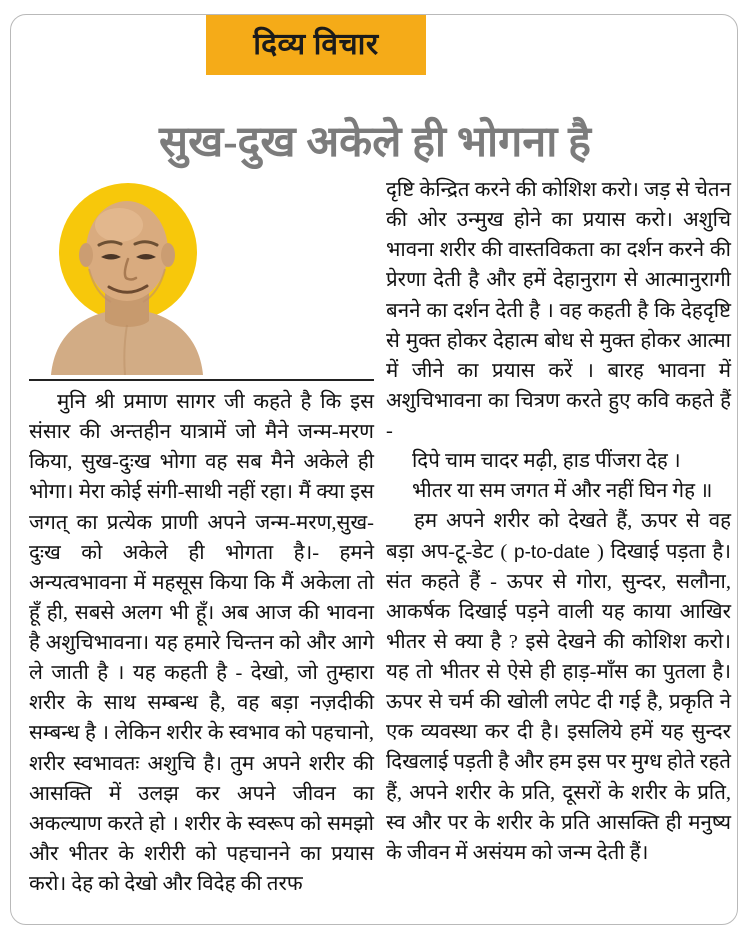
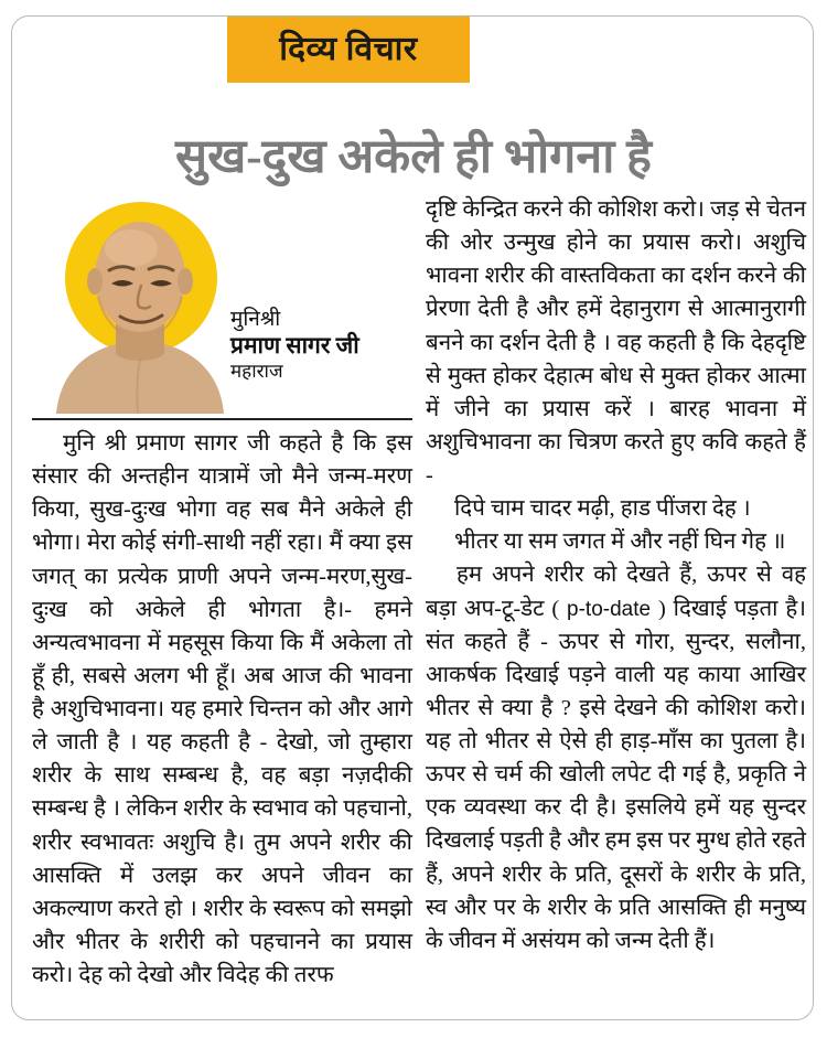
  दिव्य विचार
  सुख-दुख अकेले ही भोगना है
+ मुनिश्री
+ प्रमाण सागर जी
+ महाराज
  मुनि श्री प्रमाण सागर जी कहते है कि इस संसार की अन्तहीन यात्रामें जो मैने जन्म-मरण किया, सुख-दुःख भोगा वह सब मैने अकेले ही भोगा। मेरा कोई संगी-साथी नहीं रहा। मैं क्या इस जगत् का प्रत्येक प्राणी अपने जन्म-मरण,सुख-दुःख को अकेले ही भोगता है।- हमने अन्यत्वभावना में महसूस किया कि मैं अकेला तो हूँ ही, सबसे अलग भी हूँ। अब आज की भावना है अशुचिभावना। यह हमारे चिन्तन को और आगे ले जाती है । यह कहती है - देखो, जो तुम्हारा शरीर के साथ सम्बन्ध है, वह बड़ा नज़दीकी सम्बन्ध है । लेकिन शरीर के स्वभाव को पहचानो, शरीर स्वभावतः अशुचि है। तुम अपने शरीर की आसक्ति में उलझ कर अपने जीवन का अकल्याण करते हो । शरीर के स्वरूप को समझो और भीतर के शरीरी को पहचानने का प्रयास करो। देह को देखो और विदेह की तरफ
  दृष्टि केन्द्रित करने की कोशिश करो। जड़ से चेतन की ओर उन्मुख होने का प्रयास करो। अशुचि भावना शरीर की वास्तविकता का दर्शन करने की प्रेरणा देती है और हमें देहानुराग से आत्मानुरागी बनने का दर्शन देती है । वह कहती है कि देहदृष्टि से मुक्त होकर देहात्म बोध से मुक्त होकर आत्मा में जीने का प्रयास करें । बारह भावना में अशुचिभावना का चित्रण करते हुए कवि कहते हैं -
  दिपे चाम चादर मढ़ी, हाड पींजरा देह ।
  भीतर या सम जगत में और नहीं घिन गेह ॥
  हम अपने शरीर को देखते हैं, ऊपर से वह बड़ा अप-टू-डेट ( p-to-date ) दिखाई पड़ता है। संत कहते हैं - ऊपर से गोरा, सुन्दर, सलौना, आकर्षक दिखाई पड़ने वाली यह काया आखिर भीतर से क्या है ? इसे देखने की कोशिश करो। यह तो भीतर से ऐसे ही हाड़-माँस का पुतला है। ऊपर से चर्म की खोली लपेट दी गई है, प्रकृति ने एक व्यवस्था कर दी है। इसलिये हमें यह सुन्दर दिखलाई पड़ती है और हम इस पर मुग्ध होते रहते हैं, अपने शरीर के प्रति, दूसरों के शरीर के प्रति, स्व और पर के शरीर के प्रति आसक्ति ही मनुष्य के जीवन में असंयम को जन्म देती हैं।
